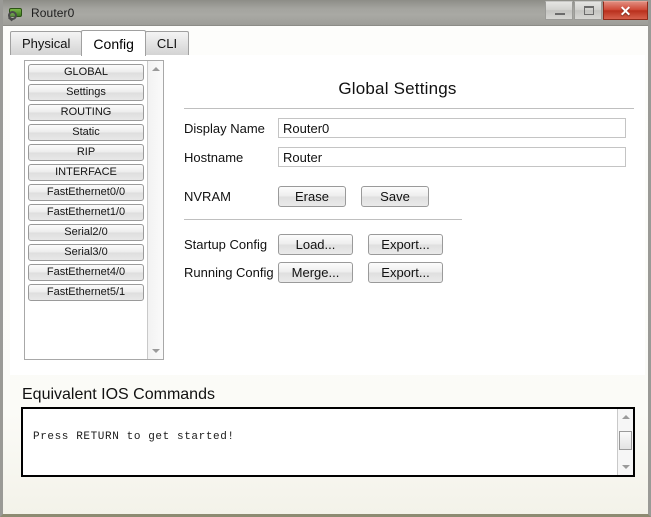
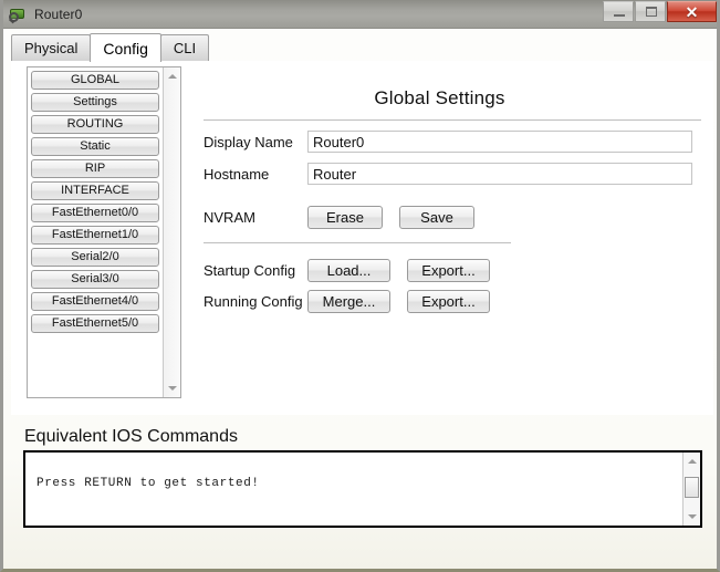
  Router0
  ✕
  Physical
  Config
  CLI
  GLOBAL
  Settings
  ROUTING
  Static
  RIP
  INTERFACE
  FastEthernet0/0
  FastEthernet1/0
  Serial2/0
  Serial3/0
  FastEthernet4/0
- FastEthernet5/1
+ FastEthernet5/0
  Global Settings
  Display Name
  Router0
  Hostname
  Router
  NVRAM
  Erase
  Save
  Startup Config
  Load...
  Export...
  Running Config
  Merge...
  Export...
  Equivalent IOS Commands
  Press RETURN to get started!
